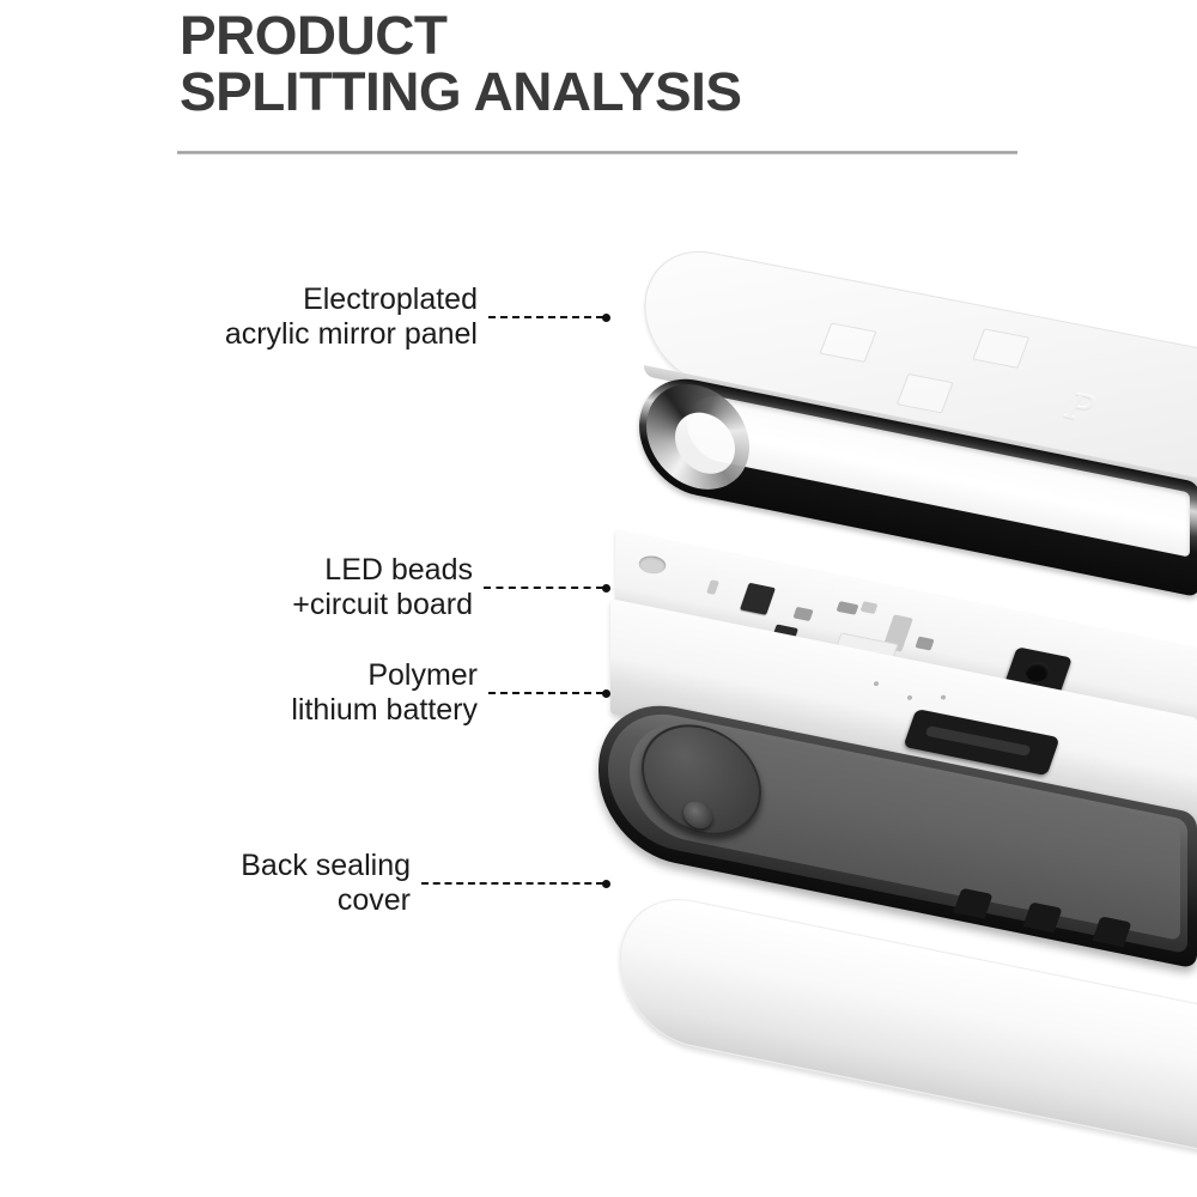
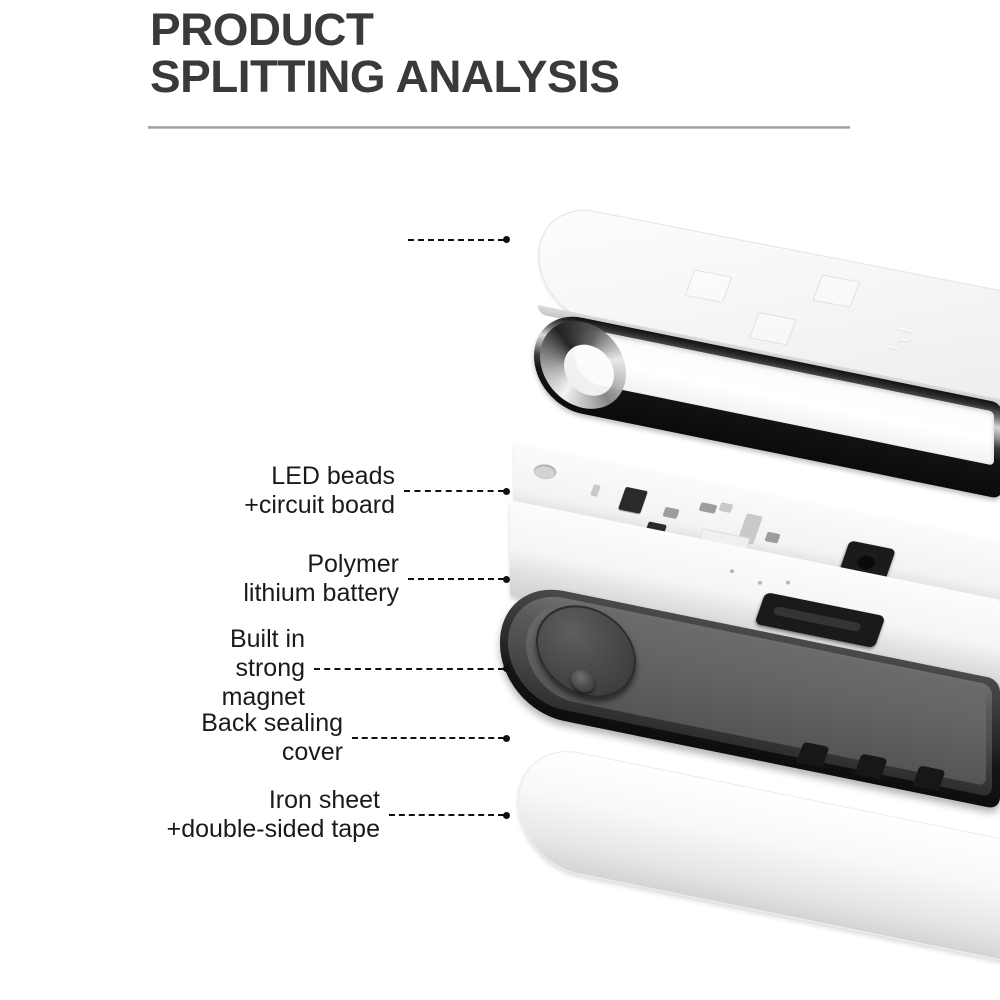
  PRODUCT
  SPLITTING ANALYSIS
- Electroplated
- acrylic mirror panel
  LED beads
  +circuit board
  Polymer
  lithium battery
+ Built in
+ strong magnet
  Back sealing cover
+ Iron sheet
+ +double-sided tape
